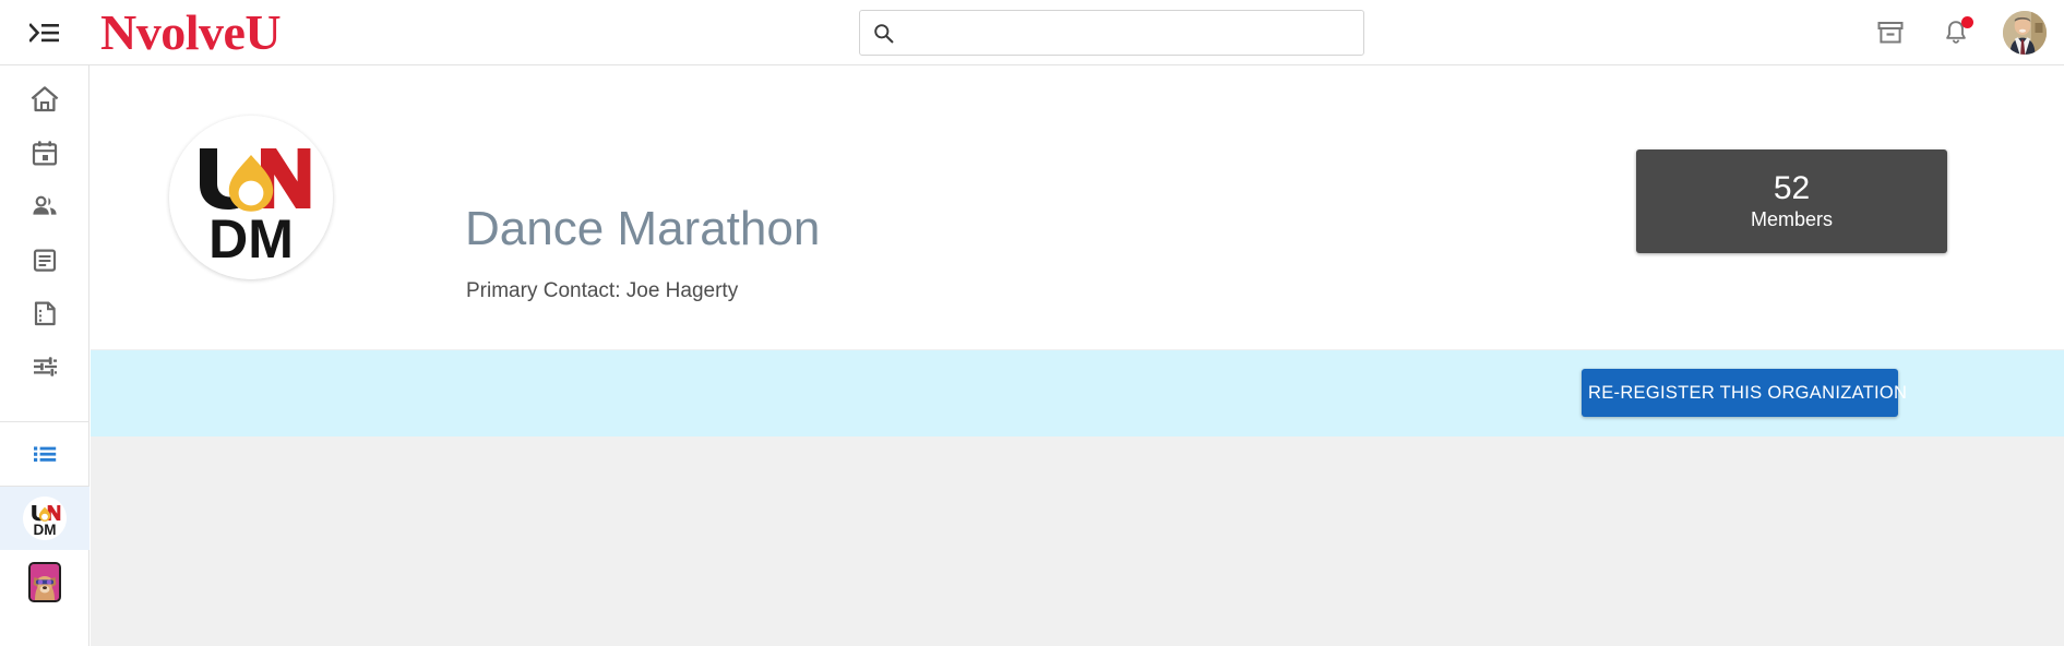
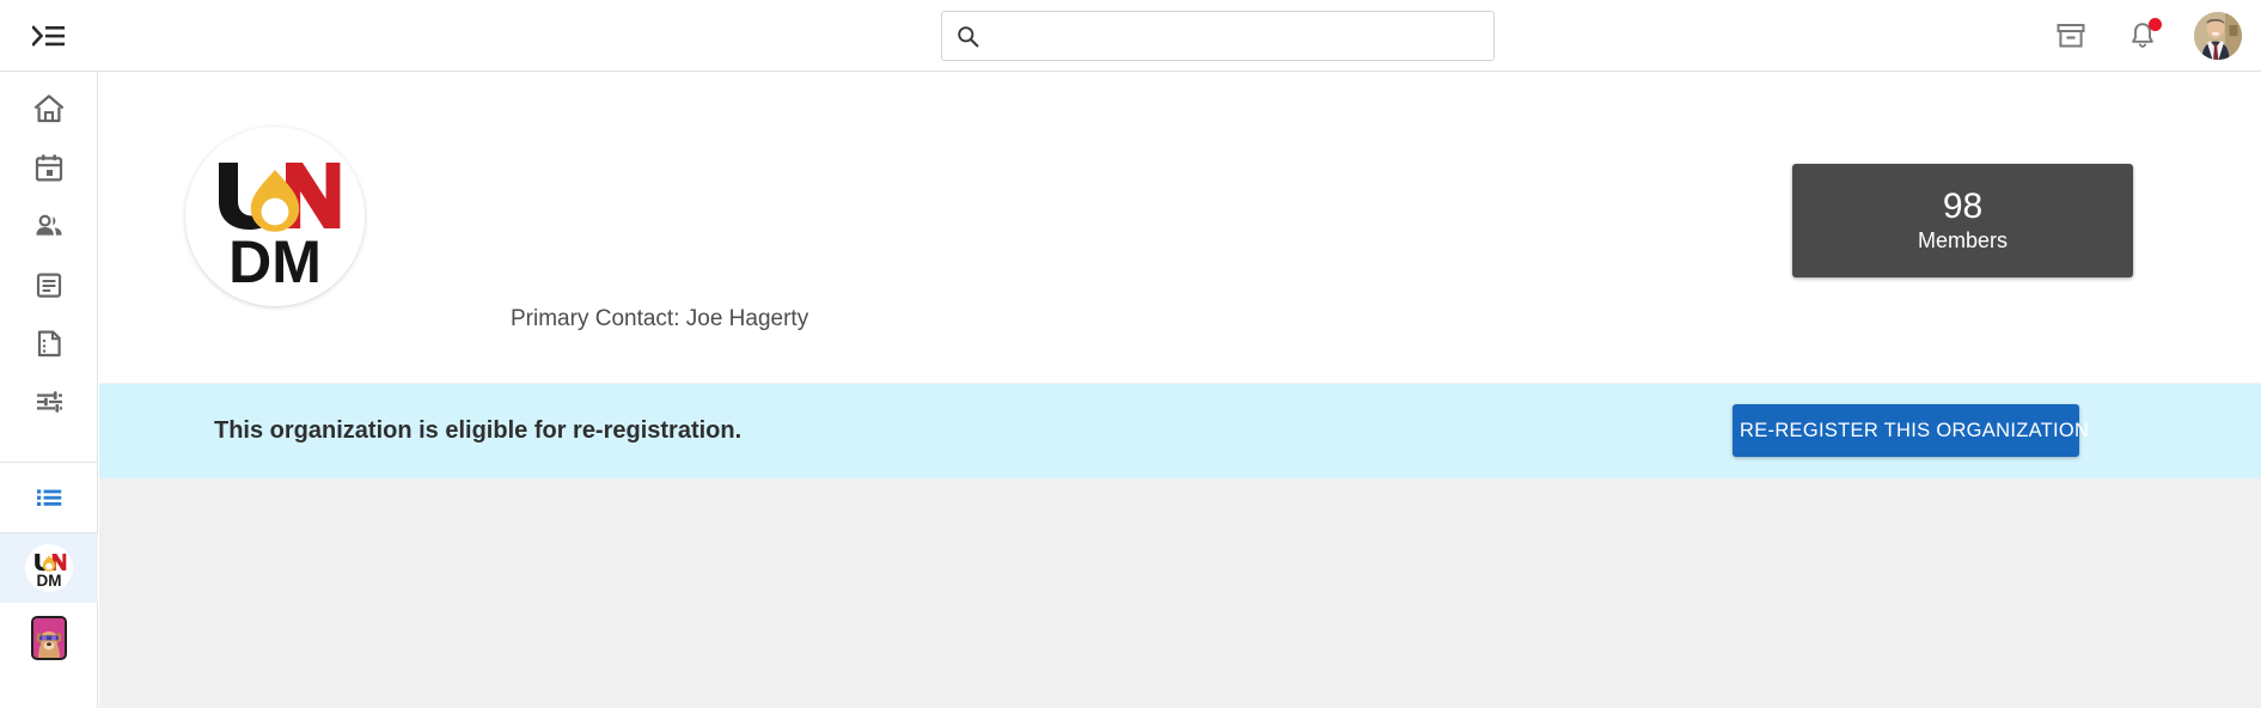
- NvolveU
  DM
  DM
- Dance Marathon
  Primary Contact: Joe Hagerty
- 52
+ 98
  Members
+ This organization is eligible for re-registration.
  RE-REGISTER THIS ORGANIZATION
